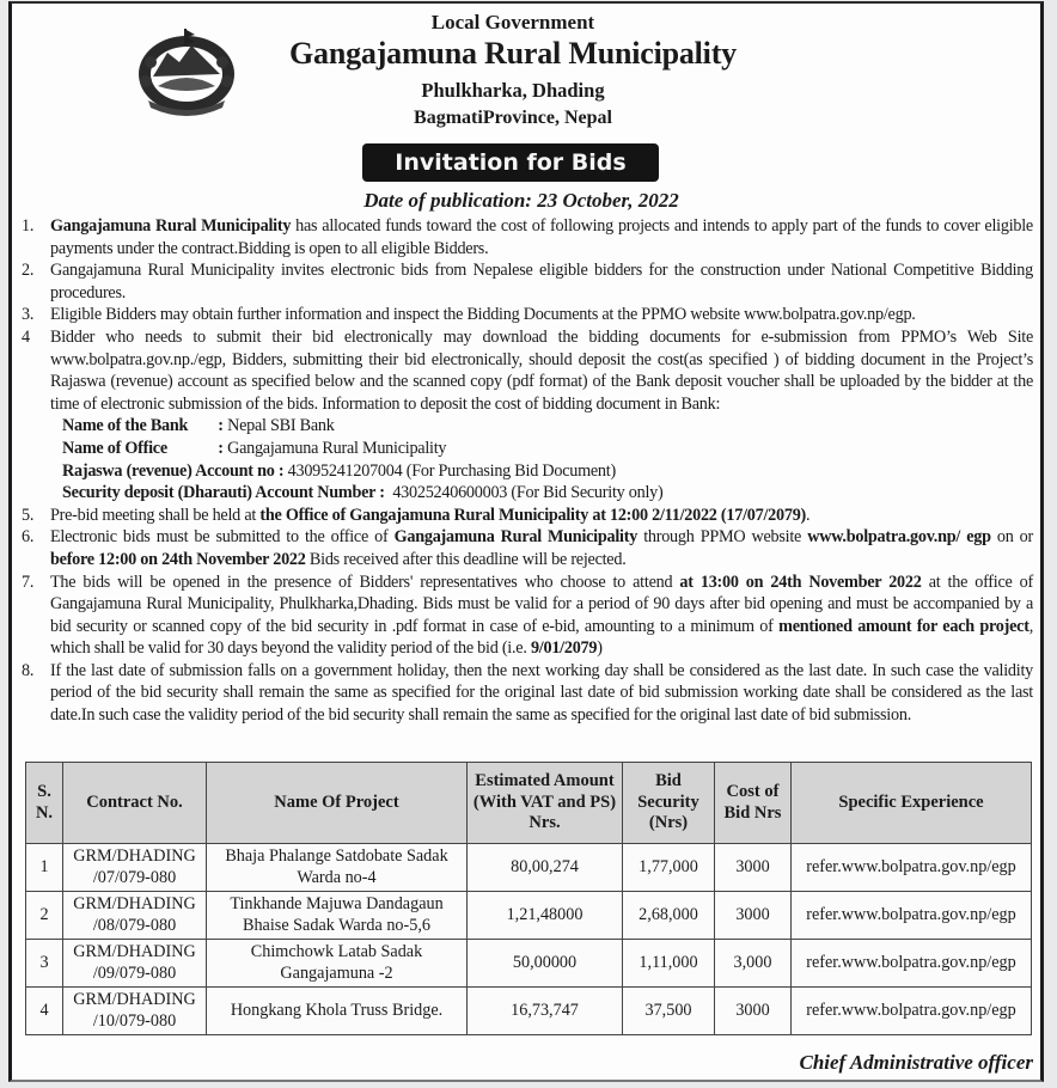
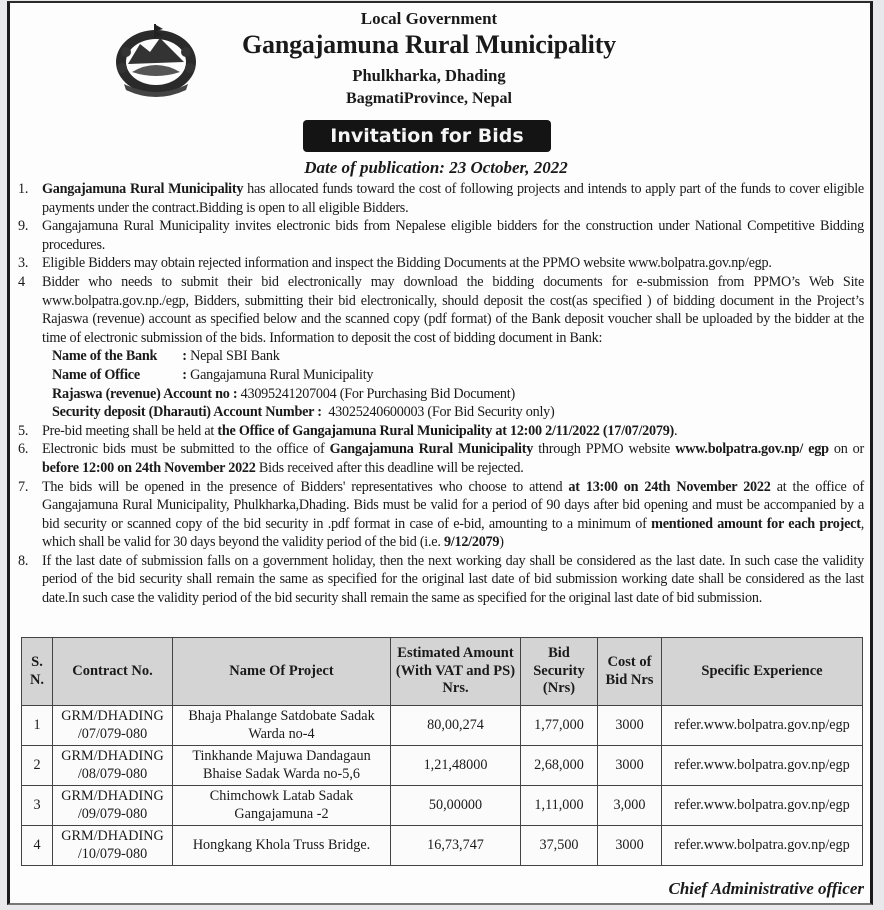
  Local Government
  Gangajamuna Rural Municipality
  Phulkharka, Dhading
  BagmatiProvince, Nepal
  Invitation for Bids
  Date of publication: 23 October, 2022
  1.
  Gangajamuna Rural Municipality has allocated funds toward the cost of following projects and intends to apply part of the funds to cover eligible payments under the contract.Bidding is open to all eligible Bidders.
- 2.
+ 9.
  Gangajamuna Rural Municipality invites electronic bids from Nepalese eligible bidders for the construction under National Competitive Bidding procedures.
  3.
- Eligible Bidders may obtain further information and inspect the Bidding Documents at the PPMO website www.bolpatra.gov.np/egp.
+ Eligible Bidders may obtain rejected information and inspect the Bidding Documents at the PPMO website www.bolpatra.gov.np/egp.
  4
  Bidder who needs to submit their bid electronically may download the bidding documents for e-submission from PPMO’s Web Site www.bolpatra.gov.np./egp, Bidders, submitting their bid electronically, should deposit the cost(as specified ) of bidding document in the Project’s Rajaswa (revenue) account as specified below and the scanned copy (pdf format) of the Bank deposit voucher shall be uploaded by the bidder at the time of electronic submission of the bids. Information to deposit the cost of bidding document in Bank:
  Name of the Bank
  :
  Nepal SBI Bank
  Name of Office
  :
  Gangajamuna Rural Municipality
  Rajaswa (revenue) Account no :
  43095241207004 (For Purchasing Bid Document)
  Security deposit (Dharauti) Account Number :
  43025240600003 (For Bid Security only)
  5.
  Pre-bid meeting shall be held at the Office of Gangajamuna Rural Municipality at 12:00 2/11/2022 (17/07/2079).
  6.
  Electronic bids must be submitted to the office of Gangajamuna Rural Municipality through PPMO website www.bolpatra.gov.np/ egp on or before 12:00 on 24th November 2022 Bids received after this deadline will be rejected.
  7.
- The bids will be opened in the presence of Bidders' representatives who choose to attend at 13:00 on 24th November 2022 at the office of Gangajamuna Rural Municipality, Phulkharka,Dhading. Bids must be valid for a period of 90 days after bid opening and must be accompanied by a bid security or scanned copy of the bid security in .pdf format in case of e-bid, amounting to a minimum of mentioned amount for each project, which shall be valid for 30 days beyond the validity period of the bid (i.e. 9/01/2079)
+ The bids will be opened in the presence of Bidders' representatives who choose to attend at 13:00 on 24th November 2022 at the office of Gangajamuna Rural Municipality, Phulkharka,Dhading. Bids must be valid for a period of 90 days after bid opening and must be accompanied by a bid security or scanned copy of the bid security in .pdf format in case of e-bid, amounting to a minimum of mentioned amount for each project, which shall be valid for 30 days beyond the validity period of the bid (i.e. 9/12/2079)
  8.
  If the last date of submission falls on a government holiday, then the next working day shall be considered as the last date. In such case the validity period of the bid security shall remain the same as specified for the original last date of bid submission working date shall be considered as the last date.In such case the validity period of the bid security shall remain the same as specified for the original last date of bid submission.
  S. N.	Contract No.	Name Of Project	Estimated Amount (With VAT and PS) Nrs.	Bid Security (Nrs)	Cost of Bid Nrs	Specific Experience
  1	GRM/DHADING /07/079-080	Bhaja Phalange Satdobate Sadak Warda no-4	80,00,274	1,77,000	3000	refer.www.bolpatra.gov.np/egp
  2	GRM/DHADING /08/079-080	Tinkhande Majuwa Dandagaun Bhaise Sadak Warda no-5,6	1,21,48000	2,68,000	3000	refer.www.bolpatra.gov.np/egp
  3	GRM/DHADING /09/079-080	Chimchowk Latab Sadak Gangajamuna -2	50,00000	1,11,000	3,000	refer.www.bolpatra.gov.np/egp
  4	GRM/DHADING /10/079-080	Hongkang Khola Truss Bridge.	16,73,747	37,500	3000	refer.www.bolpatra.gov.np/egp
  Chief Administrative officer
